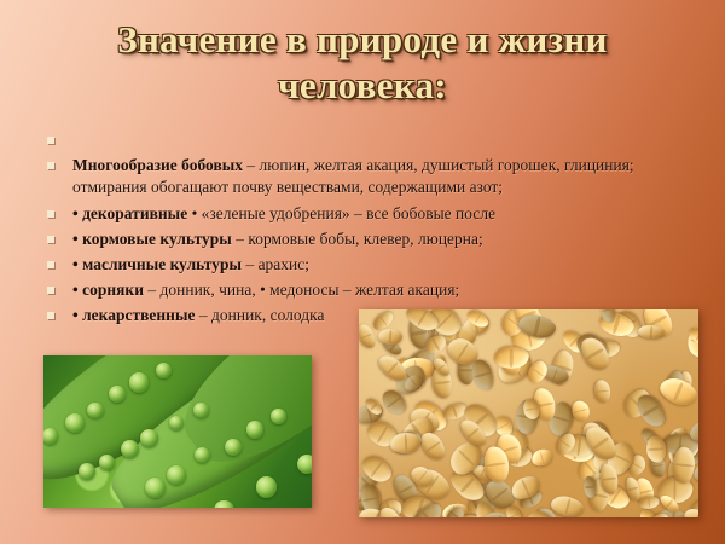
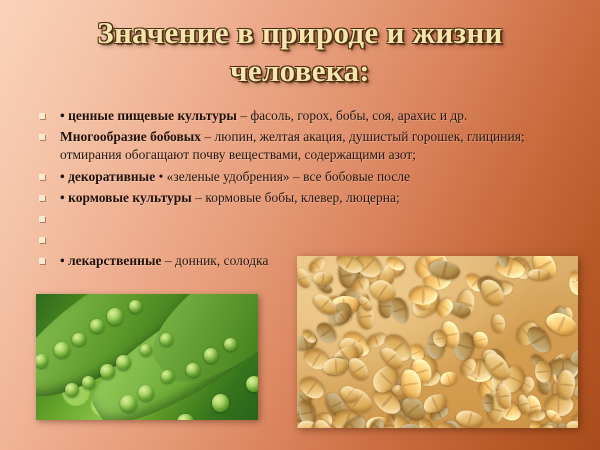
  Значение в природе и жизни
  человека:
+ • ценные пищевые культуры – фасоль, горох, бобы, соя, арахис и др.
  Многообразие бобовых – люпин, желтая акация, душистый горошек, глициния;
  отмирания обогащают почву веществами, содержащими азот;
  • декоративные • «зеленые удобрения» – все бобовые после
  • кормовые культуры – кормовые бобы, клевер, люцерна;
- • масличные культуры – арахис;
- • сорняки – донник, чина, • медоносы – желтая акация;
  • лекарственные – донник, солодка
